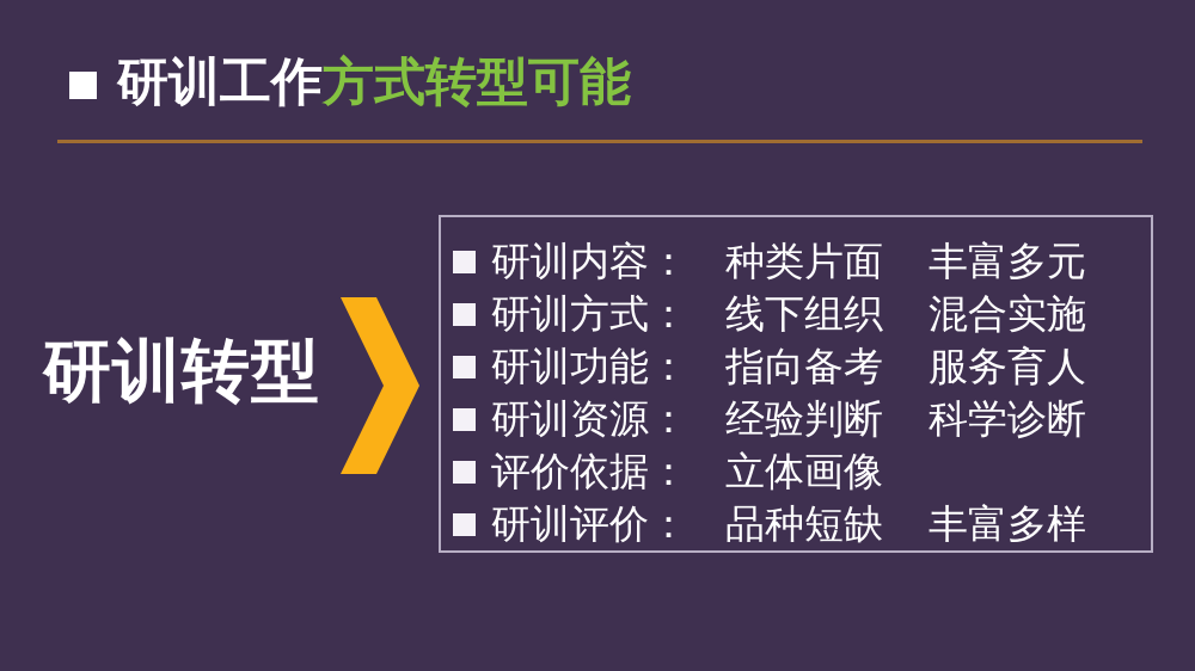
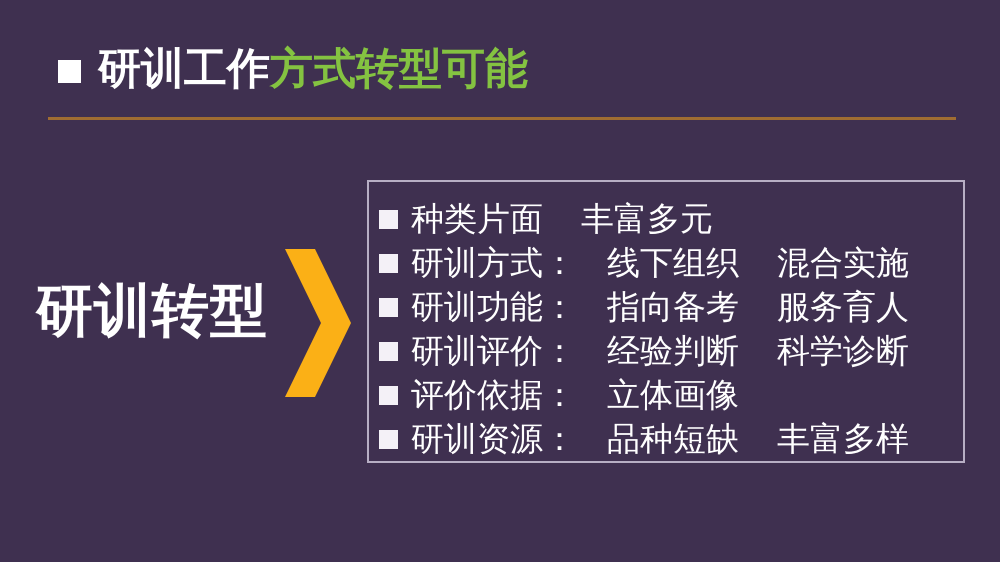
  研训工作方式转型可能
  研训转型
- 研训内容：
  种类片面
  丰富多元
  研训方式：
  线下组织
  混合实施
  研训功能：
  指向备考
  服务育人
- 研训资源：
+ 研训评价：
  经验判断
  科学诊断
  评价依据：
  立体画像
- 研训评价：
+ 研训资源：
  品种短缺
  丰富多样
